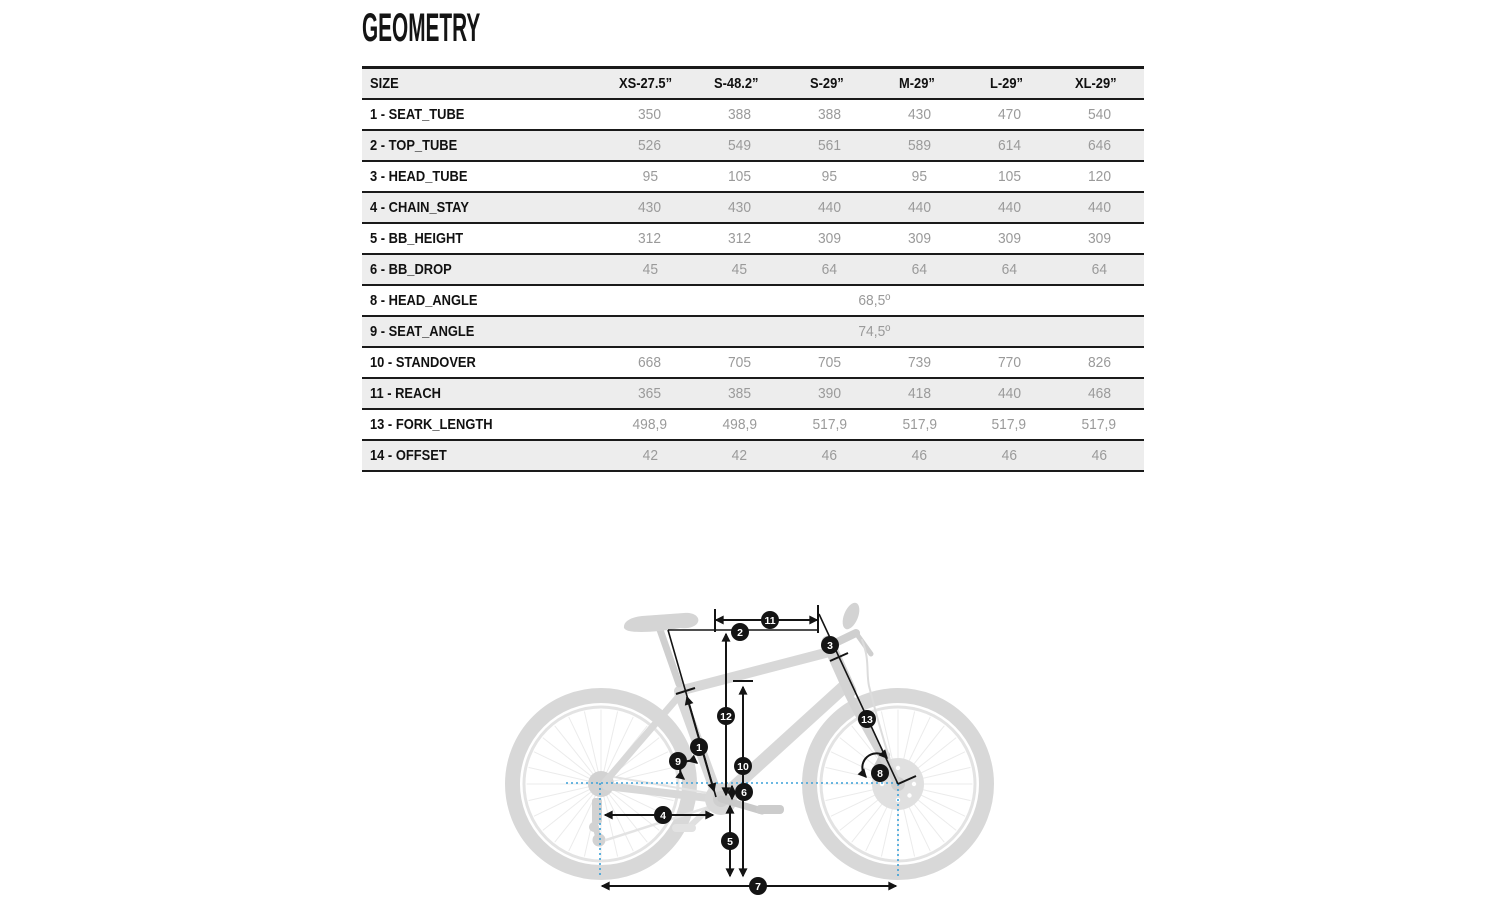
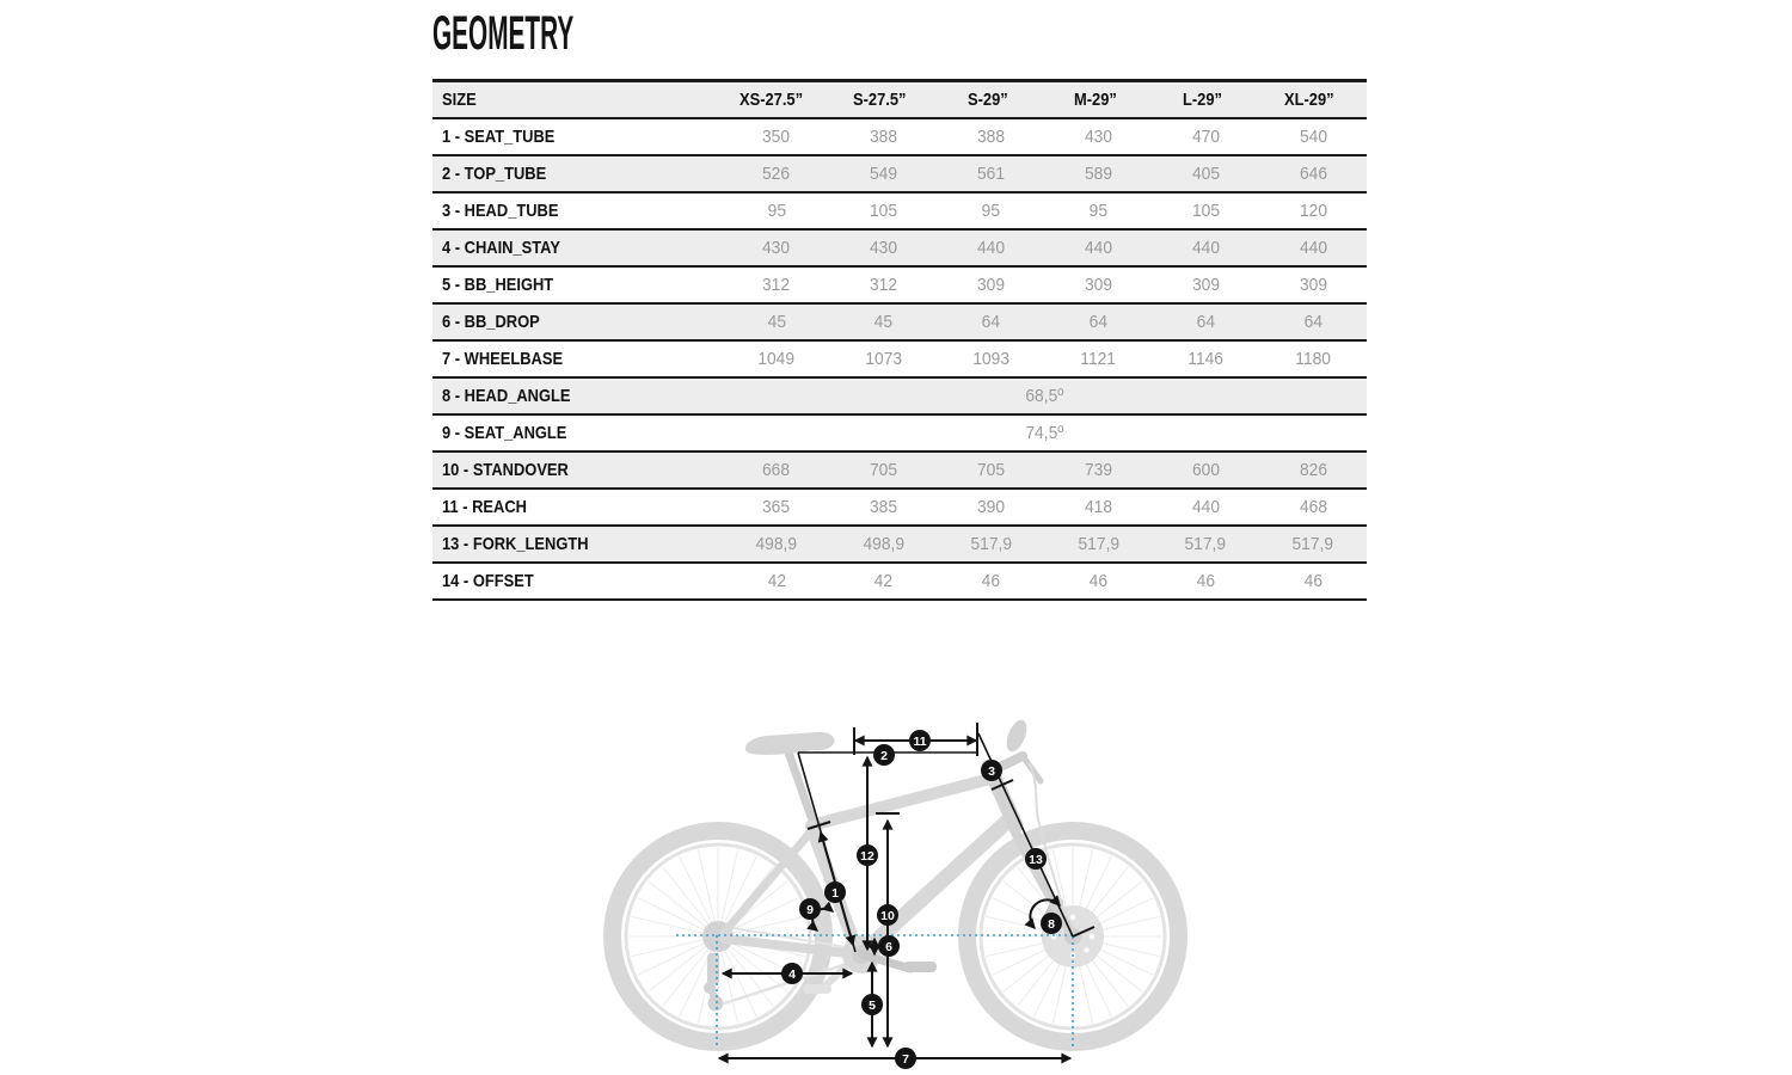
  1
  2
  3
  4
  5
  6
  7
  8
  9
  10
  11
  12
  13
  GEOMETRY
- SIZE	XS-27.5”	S-48.2”	S-29”	M-29”	L-29”	XL-29”
+ SIZE	XS-27.5”	S-27.5”	S-29”	M-29”	L-29”	XL-29”
  1 - SEAT_TUBE	350	388	388	430	470	540
- 2 - TOP_TUBE	526	549	561	589	614	646
+ 2 - TOP_TUBE	526	549	561	589	405	646
  3 - HEAD_TUBE	95	105	95	95	105	120
  4 - CHAIN_STAY	430	430	440	440	440	440
  5 - BB_HEIGHT	312	312	309	309	309	309
  6 - BB_DROP	45	45	64	64	64	64
+ 7 - WHEELBASE	1049	1073	1093	1121	1146	1180
  8 - HEAD_ANGLE	68,5º
  9 - SEAT_ANGLE	74,5º
- 10 - STANDOVER	668	705	705	739	770	826
+ 10 - STANDOVER	668	705	705	739	600	826
  11 - REACH	365	385	390	418	440	468
  13 - FORK_LENGTH	498,9	498,9	517,9	517,9	517,9	517,9
  14 - OFFSET	42	42	46	46	46	46
